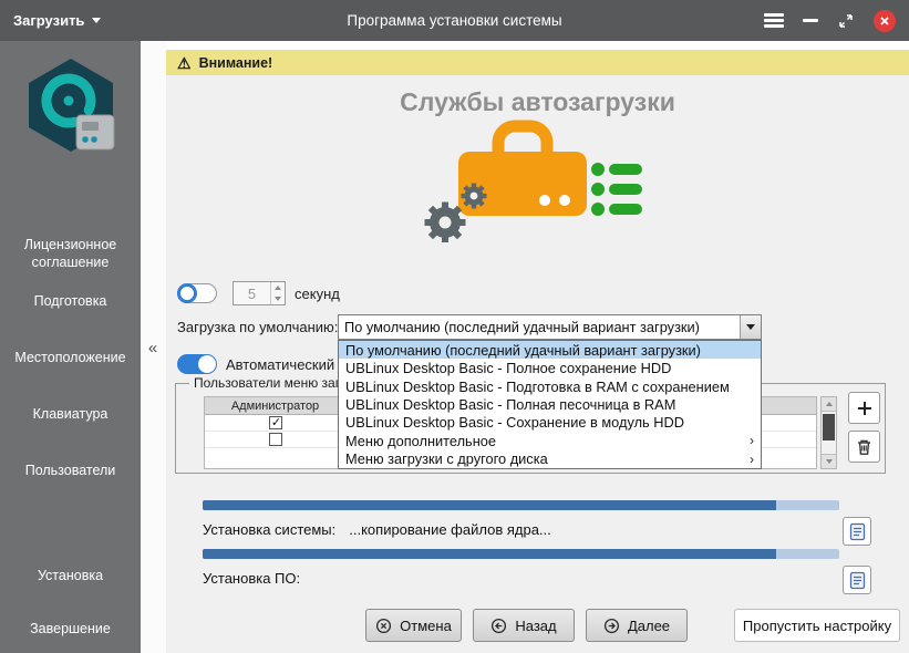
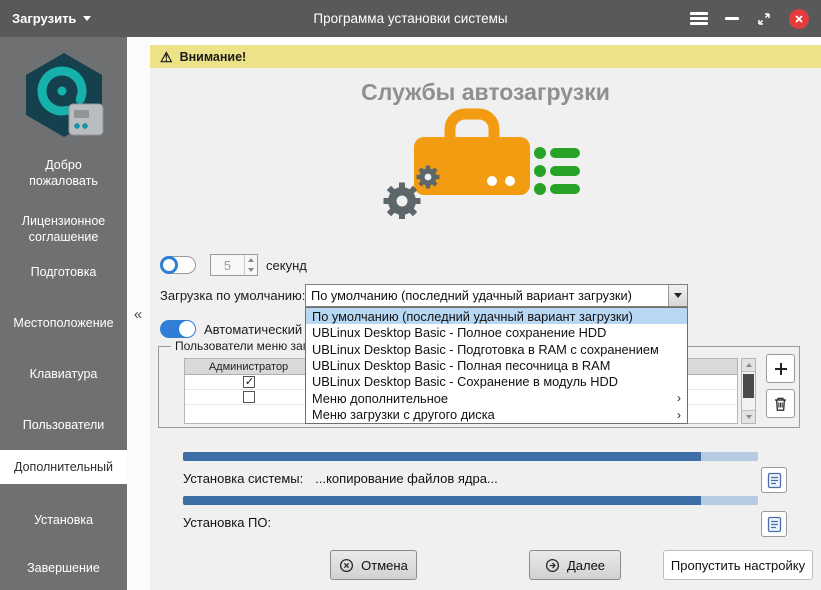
  Загрузить
  Программа установки системы
+ Добро пожаловать
  Лицензионное соглашение
  Подготовка
  Местоположение
  Клавиатура
  Пользователи
+ Дополнительный
  Установка
  Завершение
  «
  ⚠
  Внимание!
  Службы автозагрузки
  5
  секунд
  Загрузка по умолчанию:
  По умолчанию (последний удачный вариант загрузки)
  Автоматический
  Пользователи меню за
  Администратор
  По умолчанию (последний удачный вариант загрузки)
  UBLinux Desktop Basic - Полное сохранение HDD
  UBLinux Desktop Basic - Подготовка в RAM с сохранением
  UBLinux Desktop Basic - Полная песочница в RAM
  UBLinux Desktop Basic - Сохранение в модуль HDD
  Меню дополнительное
  ›
  Меню загрузки с другого диска
  ›
  Установка системы:
  ...копирование файлов ядра...
  Установка ПО:
  Отмена
- Назад
  Далее
  Пропустить настройку
